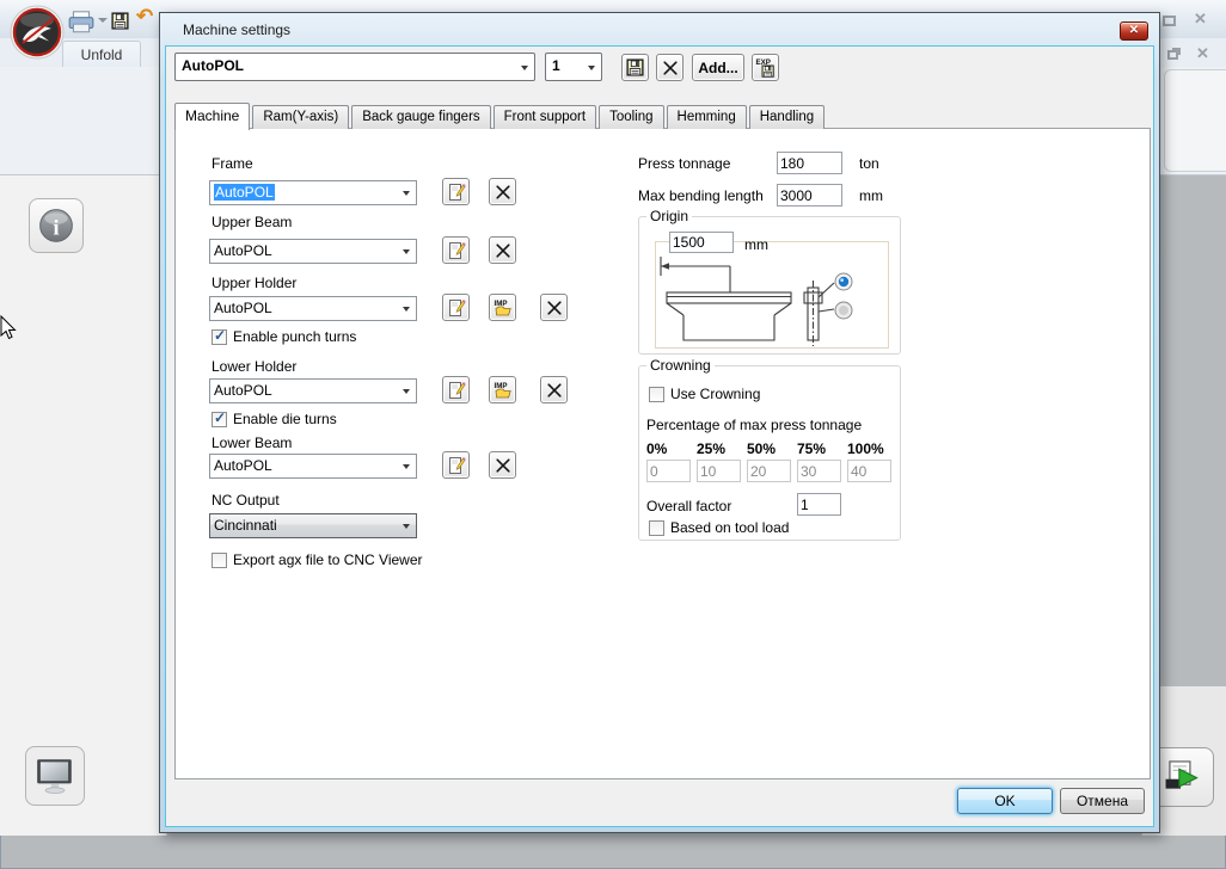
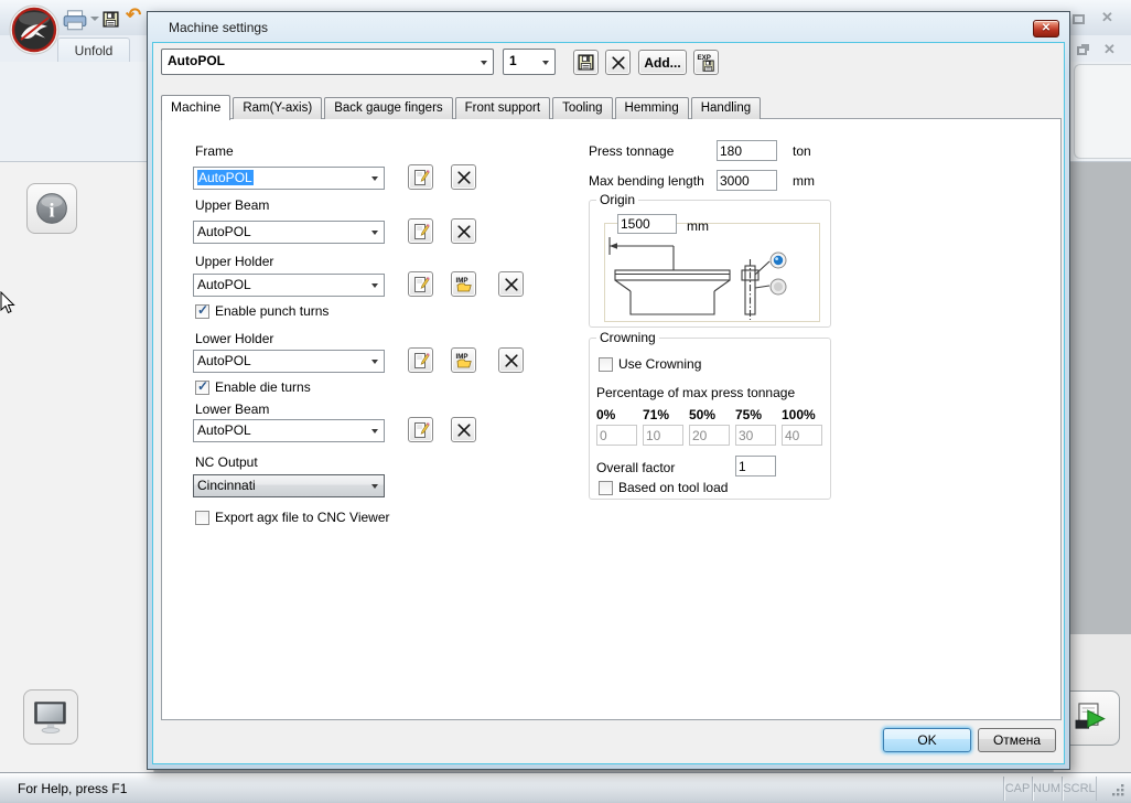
  ↶
  Unfold
  ✕
  ✕
+ For Help, press F1
+ CAP
+ NUM
+ SCRL
  Machine settings
  ✕
  AutoPOL
  1
  Add...
  Machine
  Ram(Y-axis)
  Back gauge fingers
  Front support
  Tooling
  Hemming
  Handling
  Frame
  AutoPOL
  Upper Beam
  AutoPOL
  Upper Holder
  AutoPOL
  Enable punch turns
  Lower Holder
  AutoPOL
  Enable die turns
  Lower Beam
  AutoPOL
  NC Output
  Cincinnati
  Export agx file to CNC Viewer
  Press tonnage
  180
  ton
  Max bending length
  3000
  mm
  Origin
  1500
  mm
  Crowning
  Use Crowning
  Percentage of max press tonnage
  0%
- 25%
+ 71%
  50%
  75%
  100%
  0
  10
  20
  30
  40
  Overall factor
  1
  Based on tool load
  OK
  Отмена
